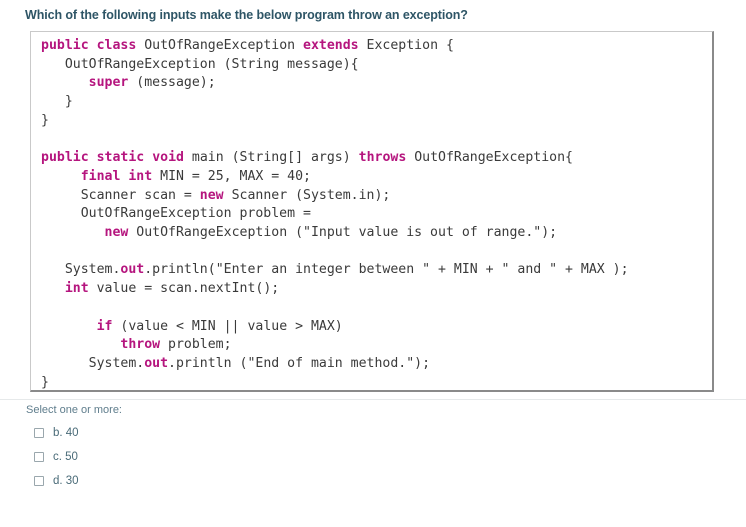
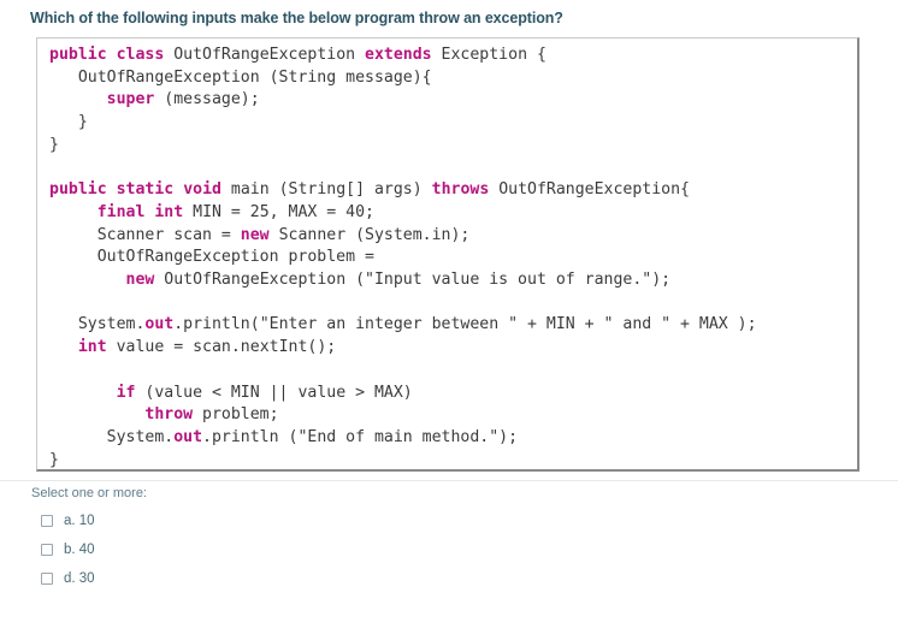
  Which of the following inputs make the below program throw an exception?
  public class OutOfRangeException extends Exception { OutOfRangeException (String message){ super (message); } } public static void main (String[] args) throws OutOfRangeException{ final int MIN = 25, MAX = 40; Scanner scan = new Scanner (System.in); OutOfRangeException problem = new OutOfRangeException ("Input value is out of range."); System.out.println("Enter an integer between " + MIN + " and " + MAX ); int value = scan.nextInt(); if (value < MIN || value > MAX) throw problem; System.out.println ("End of main method."); }
  Select one or more:
+ a. 10
  b. 40
- c. 50
  d. 30
